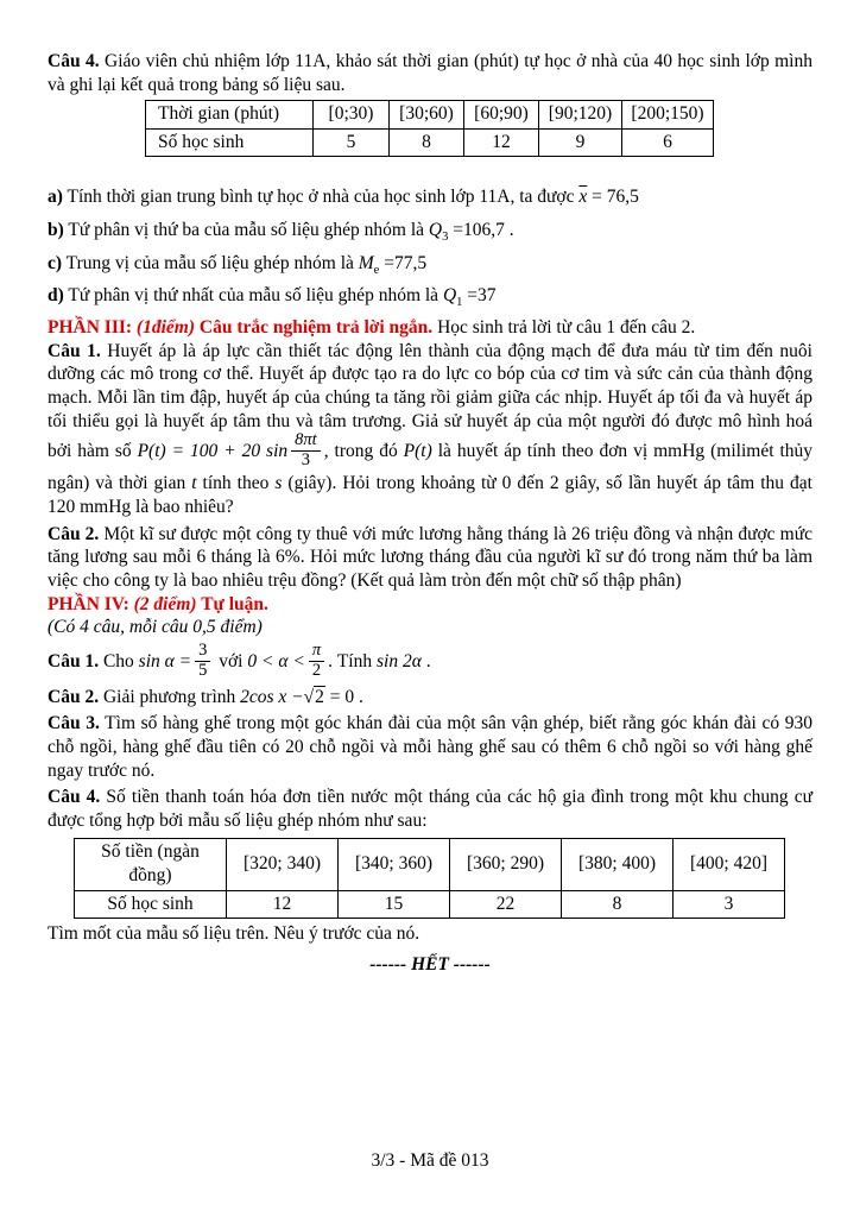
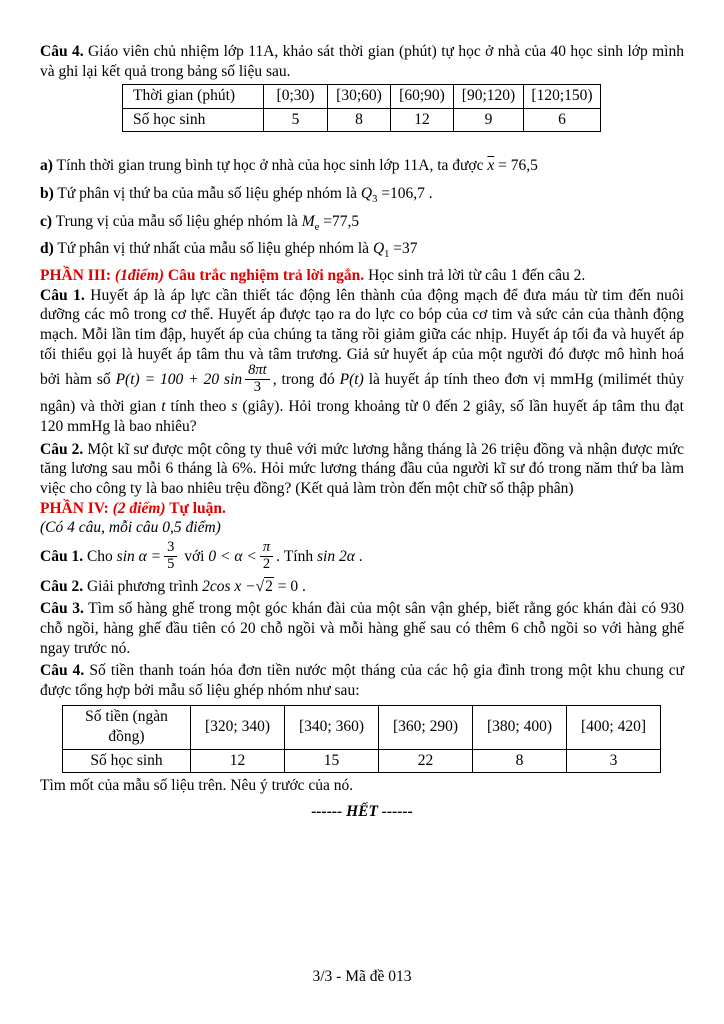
  Câu 4. Giáo viên chủ nhiệm lớp 11A, khảo sát thời gian (phút) tự học ở nhà của 40 học sinh lớp mình và ghi lại kết quả trong bảng số liệu sau.
- Thời gian (phút)	[0;30)	[30;60)	[60;90)	[90;120)	[200;150)
+ Thời gian (phút)	[0;30)	[30;60)	[60;90)	[90;120)	[120;150)
  Số học sinh	5	8	12	9	6
  a) Tính thời gian trung bình tự học ở nhà của học sinh lớp 11A, ta được x = 76,5
  b) Tứ phân vị thứ ba của mẫu số liệu ghép nhóm là Q3 =106,7 .
  c) Trung vị của mẫu số liệu ghép nhóm là Me =77,5
  d) Tứ phân vị thứ nhất của mẫu số liệu ghép nhóm là Q1 =37
  PHẦN III: (1điểm) Câu trắc nghiệm trả lời ngắn. Học sinh trả lời từ câu 1 đến câu 2.
  Câu 1. Huyết áp là áp lực cần thiết tác động lên thành của động mạch để đưa máu từ tim đến nuôi dưỡng các mô trong cơ thể. Huyết áp được tạo ra do lực co bóp của cơ tim và sức cản của thành động mạch. Mỗi lần tim đập, huyết áp của chúng ta tăng rồi giảm giữa các nhịp. Huyết áp tối đa và huyết áp tối thiểu gọi là huyết áp tâm thu và tâm trương. Giả sử huyết áp của một người đó được mô hình hoá bởi hàm số P(t) = 100 + 20 sin
  8πt
  3
  , trong đó P(t) là huyết áp tính theo đơn vị mmHg (milimét thủy ngân) và thời gian t tính theo s (giây). Hỏi trong khoảng từ 0 đến 2 giây, số lần huyết áp tâm thu đạt 120 mmHg là bao nhiêu?
  Câu 2. Một kĩ sư được một công ty thuê với mức lương hằng tháng là 26 triệu đồng và nhận được mức tăng lương sau mỗi 6 tháng là 6%. Hỏi mức lương tháng đầu của người kĩ sư đó trong năm thứ ba làm việc cho công ty là bao nhiêu trệu đồng? (Kết quả làm tròn đến một chữ số thập phân)
  PHẦN IV: (2 điểm) Tự luận.
  (Có 4 câu, mỗi câu 0,5 điểm)
  Câu 1. Cho sin α =
  3
  5
  với 0 < α <
  π
  2
  . Tính sin 2α .
  Câu 2. Giải phương trình 2cos x −√2 = 0 .
  Câu 3. Tìm số hàng ghế trong một góc khán đài của một sân vận ghép, biết rằng góc khán đài có 930 chỗ ngồi, hàng ghế đầu tiên có 20 chỗ ngồi và mỗi hàng ghế sau có thêm 6 chỗ ngồi so với hàng ghế ngay trước nó.
  Câu 4. Số tiền thanh toán hóa đơn tiền nước một tháng của các hộ gia đình trong một khu chung cư được tổng hợp bởi mẫu số liệu ghép nhóm như sau:
  Số tiền (ngàn đồng)	[320; 340)	[340; 360)	[360; 290)	[380; 400)	[400; 420]
  Số học sinh	12	15	22	8	3
  Tìm mốt của mẫu số liệu trên. Nêu ý trước của nó.
  ------ HẾT ------
  3/3 - Mã đề 013
